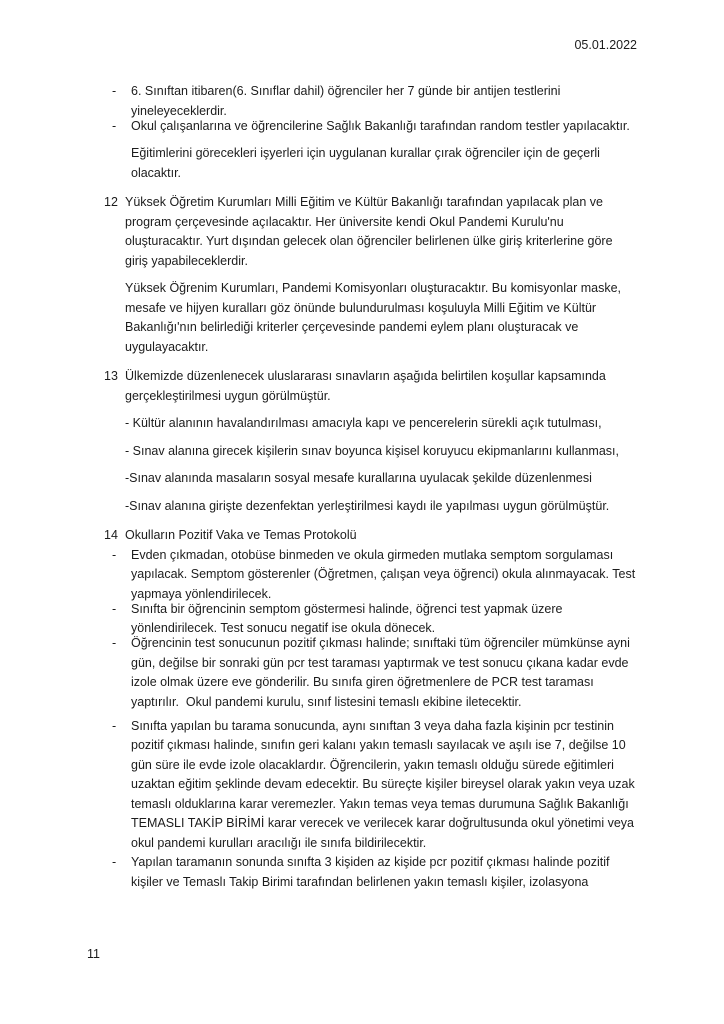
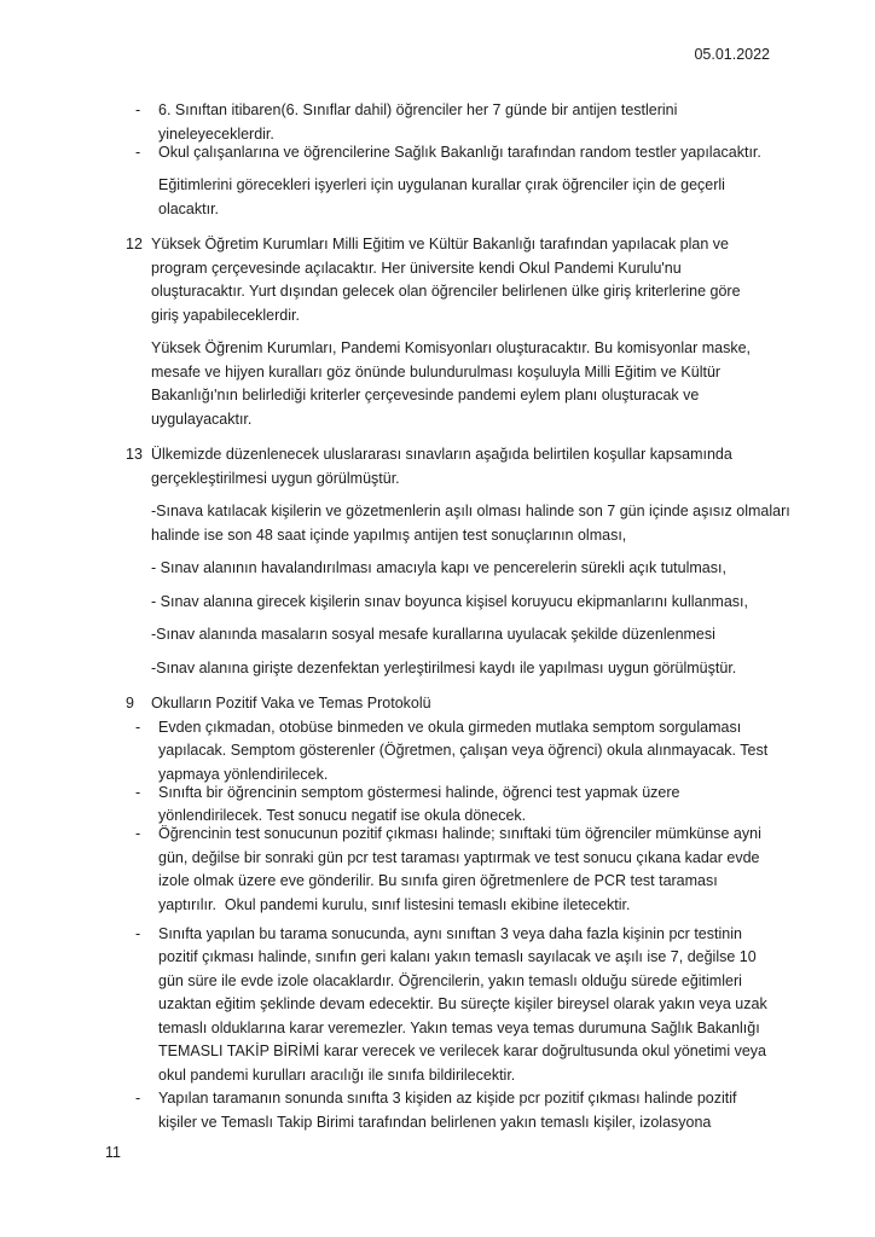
  05.01.2022
  -
  6. Sınıftan itibaren(6. Sınıflar dahil) öğrenciler her 7 günde bir antijen testlerini
  yineleyeceklerdir.
  -
  Okul çalışanlarına ve öğrencilerine Sağlık Bakanlığı tarafından random testler yapılacaktır.
  Eğitimlerini görecekleri işyerleri için uygulanan kurallar çırak öğrenciler için de geçerli
  olacaktır.
  12
  Yüksek Öğretim Kurumları Milli Eğitim ve Kültür Bakanlığı tarafından yapılacak plan ve
  program çerçevesinde açılacaktır. Her üniversite kendi Okul Pandemi Kurulu'nu
  oluşturacaktır. Yurt dışından gelecek olan öğrenciler belirlenen ülke giriş kriterlerine göre
  giriş yapabileceklerdir.
  Yüksek Öğrenim Kurumları, Pandemi Komisyonları oluşturacaktır. Bu komisyonlar maske,
  mesafe ve hijyen kuralları göz önünde bulundurulması koşuluyla Milli Eğitim ve Kültür
  Bakanlığı'nın belirlediği kriterler çerçevesinde pandemi eylem planı oluşturacak ve
  uygulayacaktır.
  13
  Ülkemizde düzenlenecek uluslararası sınavların aşağıda belirtilen koşullar kapsamında
  gerçekleştirilmesi uygun görülmüştür.
+ -Sınava katılacak kişilerin ve gözetmenlerin aşılı olması halinde son 7 gün içinde aşısız olmaları
+ halinde ise son 48 saat içinde yapılmış antijen test sonuçlarının olması,
- - Kültür alanının havalandırılması amacıyla kapı ve pencerelerin sürekli açık tutulması,
+ - Sınav alanının havalandırılması amacıyla kapı ve pencerelerin sürekli açık tutulması,
  - Sınav alanına girecek kişilerin sınav boyunca kişisel koruyucu ekipmanlarını kullanması,
  -Sınav alanında masaların sosyal mesafe kurallarına uyulacak şekilde düzenlenmesi
  -Sınav alanına girişte dezenfektan yerleştirilmesi kaydı ile yapılması uygun görülmüştür.
- 14
+ 9
  Okulların Pozitif Vaka ve Temas Protokolü
  -
  Evden çıkmadan, otobüse binmeden ve okula girmeden mutlaka semptom sorgulaması
  yapılacak. Semptom gösterenler (Öğretmen, çalışan veya öğrenci) okula alınmayacak. Test
  yapmaya yönlendirilecek.
  -
  Sınıfta bir öğrencinin semptom göstermesi halinde, öğrenci test yapmak üzere
  yönlendirilecek. Test sonucu negatif ise okula dönecek.
  -
  Öğrencinin test sonucunun pozitif çıkması halinde; sınıftaki tüm öğrenciler mümkünse ayni
  gün, değilse bir sonraki gün pcr test taraması yaptırmak ve test sonucu çıkana kadar evde
  izole olmak üzere eve gönderilir. Bu sınıfa giren öğretmenlere de PCR test taraması
  yaptırılır. Okul pandemi kurulu, sınıf listesini temaslı ekibine iletecektir.
  -
  Sınıfta yapılan bu tarama sonucunda, aynı sınıftan 3 veya daha fazla kişinin pcr testinin
  pozitif çıkması halinde, sınıfın geri kalanı yakın temaslı sayılacak ve aşılı ise 7, değilse 10
  gün süre ile evde izole olacaklardır. Öğrencilerin, yakın temaslı olduğu sürede eğitimleri
  uzaktan eğitim şeklinde devam edecektir. Bu süreçte kişiler bireysel olarak yakın veya uzak
  temaslı olduklarına karar veremezler. Yakın temas veya temas durumuna Sağlık Bakanlığı
  TEMASLI TAKİP BİRİMİ karar verecek ve verilecek karar doğrultusunda okul yönetimi veya
  okul pandemi kurulları aracılığı ile sınıfa bildirilecektir.
  -
  Yapılan taramanın sonunda sınıfta 3 kişiden az kişide pcr pozitif çıkması halinde pozitif
  kişiler ve Temaslı Takip Birimi tarafından belirlenen yakın temaslı kişiler, izolasyona
  11
